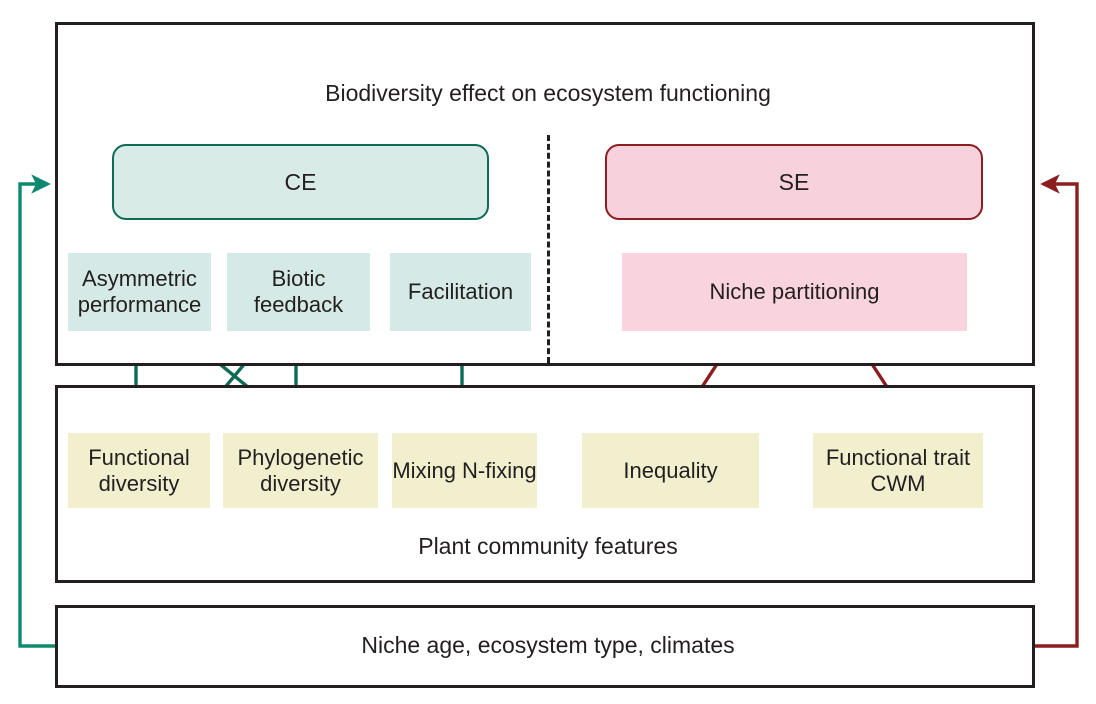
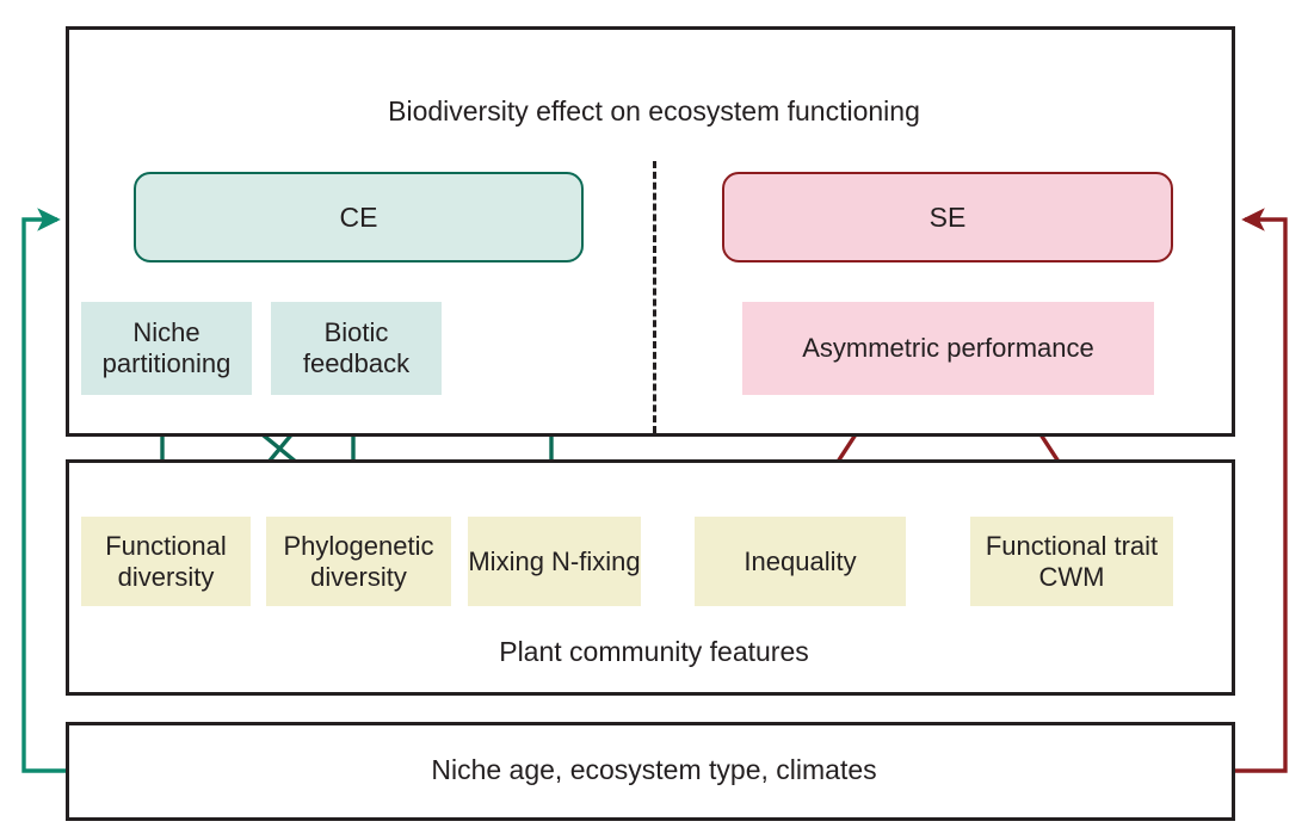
  Biodiversity effect on ecosystem functioning
  CE
  SE
- Asymmetric performance
+ Niche partitioning
  Biotic feedback
- Facilitation
- Niche partitioning
+ Asymmetric performance
  Plant community features
  Functional diversity
  Phylogenetic diversity
  Mixing N-fixing
  Inequality
  Functional trait CWM
  Niche age, ecosystem type, climates
